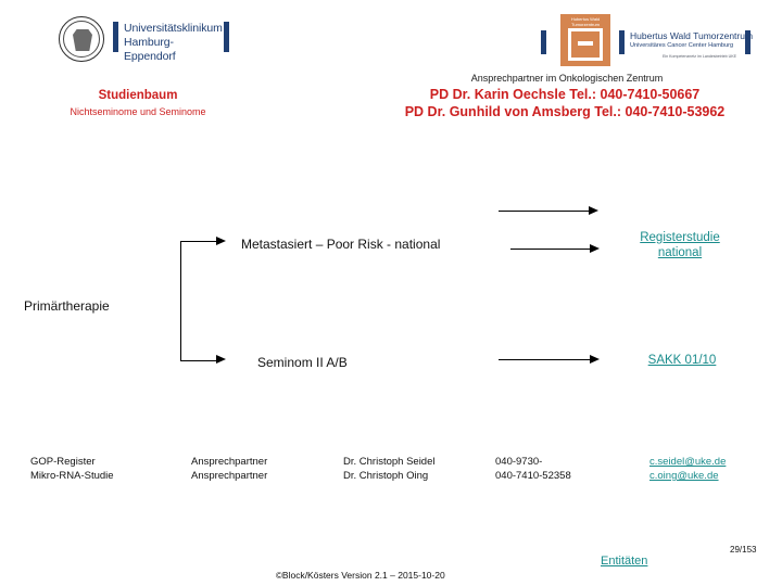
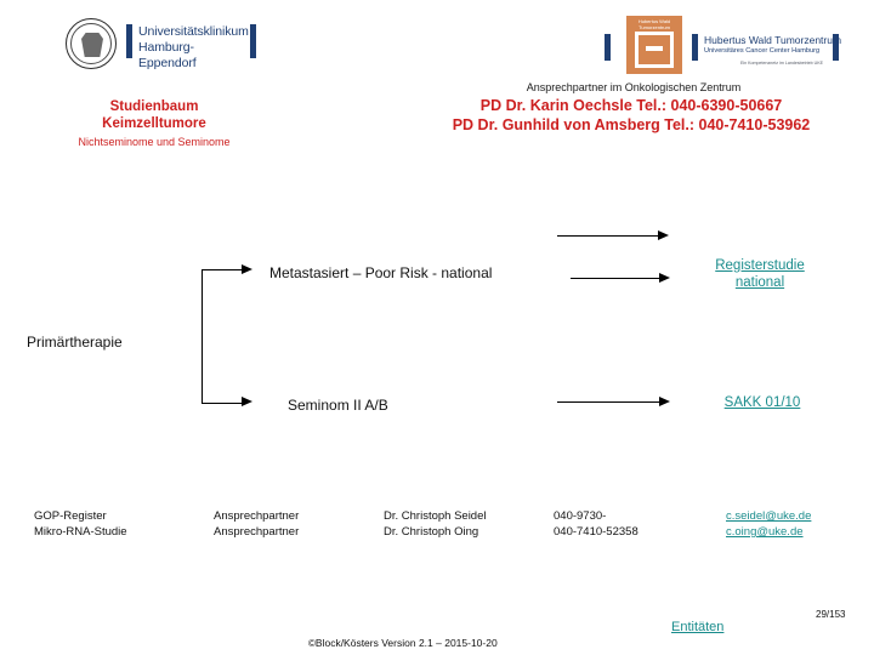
  Universitätsklinikum
  Hamburg-Eppendorf
  Hubertus Wald Tumorzentru
  Ansprechpartner im Onkologischen Zentrum
- PD Dr. Karin Oechsle Tel.: 040-7410-50667
+ PD Dr. Karin Oechsle Tel.: 040-6390-50667
  PD Dr. Gunhild von Amsberg Tel.: 040-7410-53962
  Studienbaum
+ Keimzelltumore
  Nichtseminome und Seminome
  Primärtherapie
  Metastasiert – Poor Risk - national
  Seminom II A/B
  Registerstudie
  national
  SAKK 01/10
  GOP-Register
  Ansprechpartner
  Dr. Christoph Seidel
  040-9730-
  c.seidel@uke.de
  Mikro-RNA-Studie
  Ansprechpartner
  Dr. Christoph Oing
  040-7410-52358
  c.oing@uke.de
  ©Block/Kösters Version 2.1 – 2015-10-20
  Entitäten
  29/153
